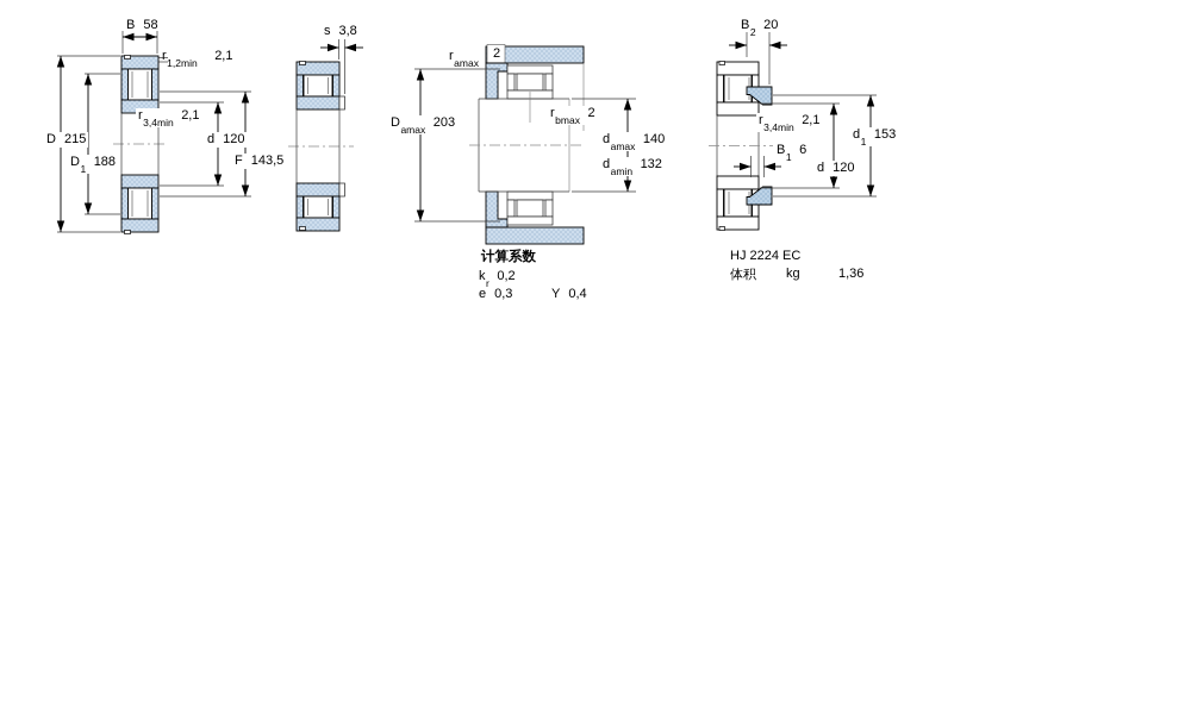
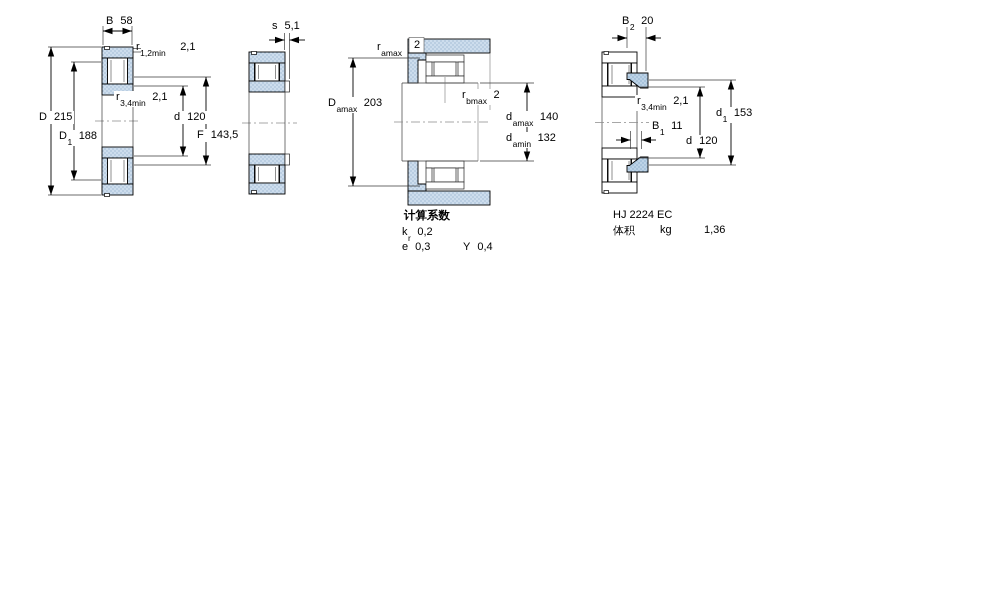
  B 58
  r1,2min2,1
  r3,4min2,1
  D 215
  D1188
  d 120
  F 143,5
- s 3,8
+ s 5,1
  ramax
  2
  Damax203
  rbmax2
  damax140
  damin132
  计算系数
  kr0,2
  e 0,3
  Y 0,4
  B220
  r3,4min2,1
  d1153
- B16
+ B111
  d 120
  HJ 2224 EC
  体积
  kg
  1,36
